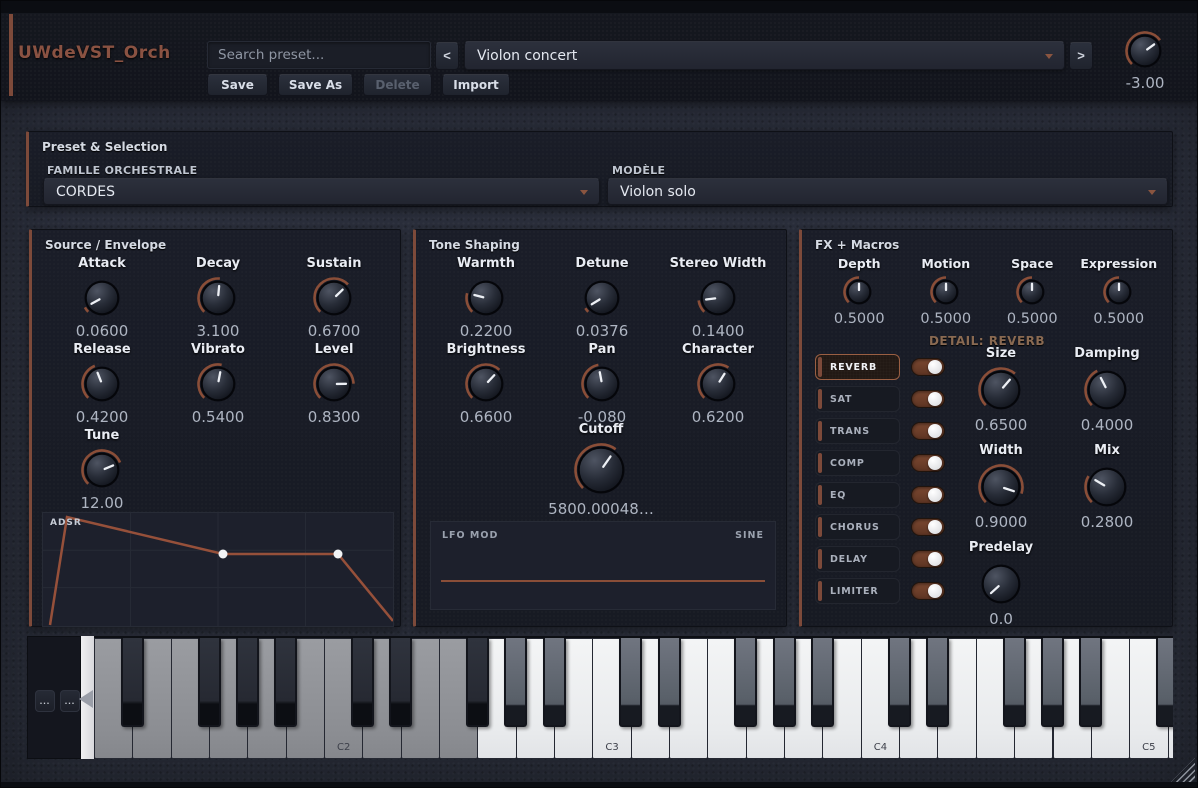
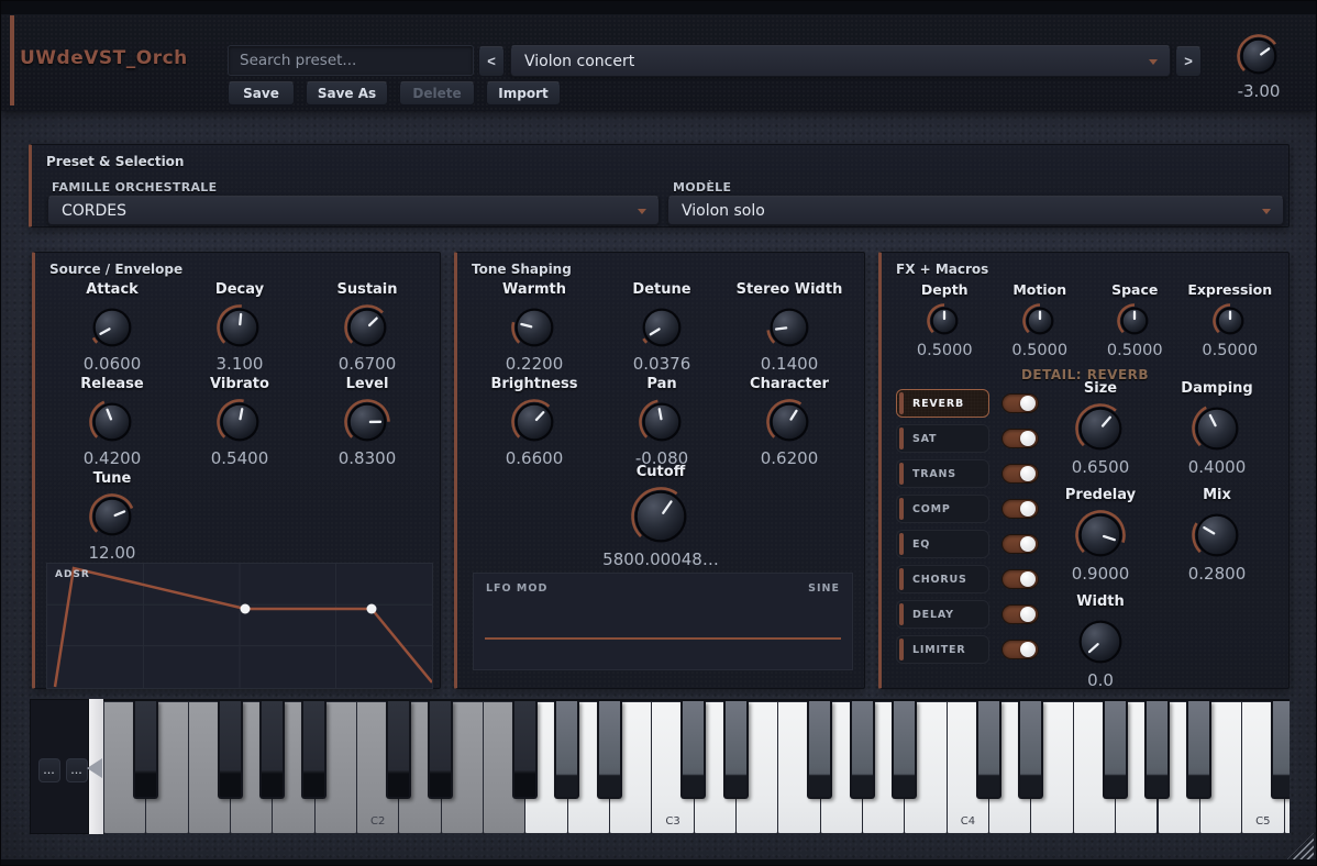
  UWdeVST_Orch
  Search preset...
  Save
  Save As
  Delete
  Import
  <
  Violon concert
  >
  -3.00
  Preset & Selection
  FAMILLE ORCHESTRALE
  CORDES
  MODÈLE
  Violon solo
  Source / Envelope
  Attack
  0.0600
  Decay
  3.100
  Sustain
  0.6700
  Release
  0.4200
  Vibrato
  0.5400
  Level
  0.8300
  Tune
  12.00
  ADSR
  Tone Shaping
  Warmth
  0.2200
  Detune
  0.0376
  Stereo Width
  0.1400
  Brightness
  0.6600
  Pan
  -0.080
  Character
  0.6200
  Cutoff
  5800.00048…
  LFO MOD
  SINE
  FX + Macros
  Depth
  0.5000
  Motion
  0.5000
  Space
  0.5000
  Expression
  0.5000
  DETAIL: REVERB
  REVERB
  SAT
  TRANS
  COMP
  EQ
  CHORUS
  DELAY
  LIMITER
  Size
  0.6500
  Damping
  0.4000
- Width
+ Predelay
  0.9000
  Mix
  0.2800
- Predelay
+ Width
  0.0
  ...
  ...
  C2
  C3
  C4
  C5
